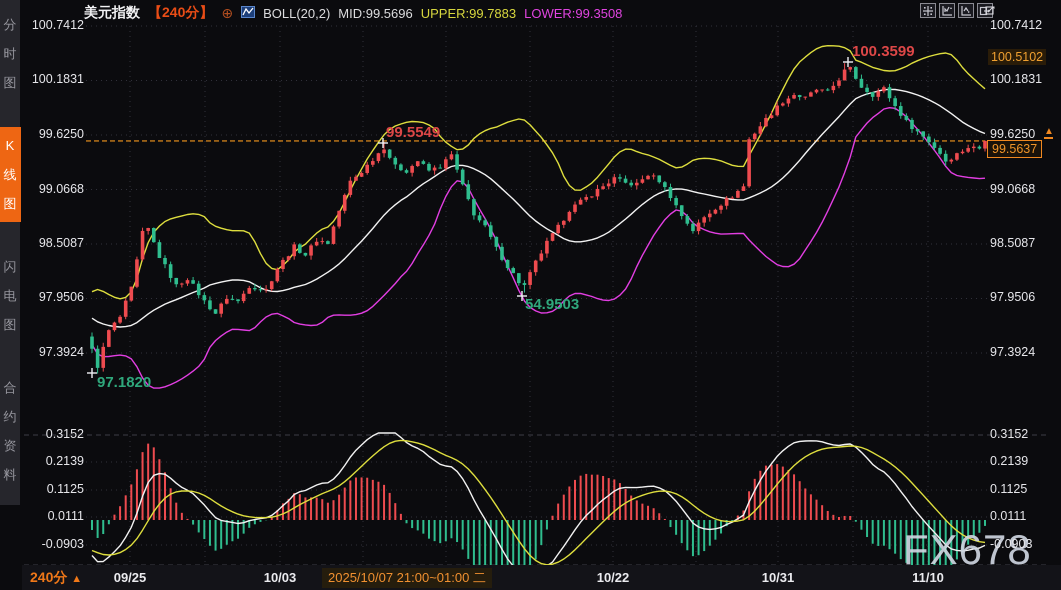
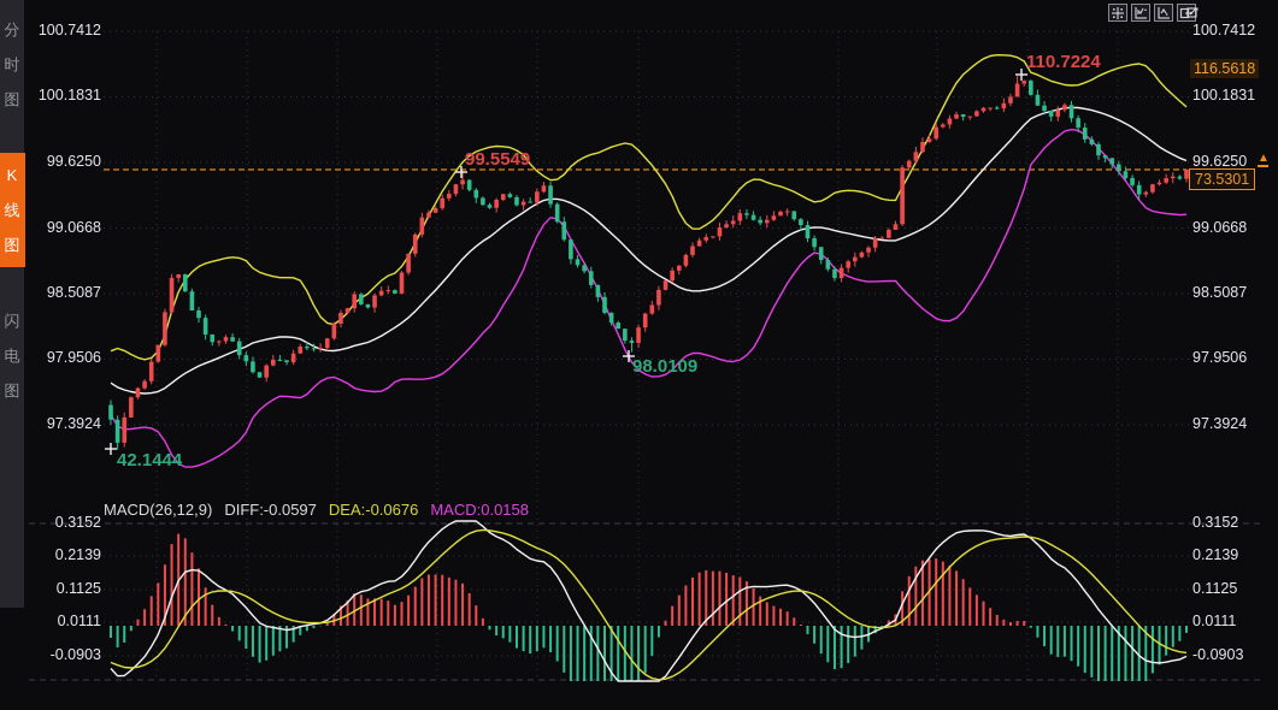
  分
  时
  图
  K
  线
  图
  闪
  电
  图
- 合
- 约
- 资
- 料
- 美元指数
- 【240分】
- ⊕
- BOLL(20,2)
- MID:99.5696
- UPPER:99.7883
- LOWER:99.3508
- 100.5102
+ 116.5618
- 99.5637
+ 73.5301
  ▲
+ MACD(26,12,9)
+ DIFF:-0.0597
+ DEA:-0.0676
+ MACD:0.0158
  99.5549
- 100.3599
+ 110.7224
- 97.1820
+ 42.1444
- 54.9503
+ 98.0109
- 240分 ▲
- 2025/10/07 21:00~01:00 二
- 09/25
- 10/03
- 10/22
- 10/31
- 11/10
- FX678
  100.7412
  100.7412
  100.1831
  100.1831
  99.6250
  99.6250
  99.0668
  99.0668
  98.5087
  98.5087
  97.9506
  97.9506
  97.3924
  97.3924
  0.3152
  0.3152
  0.2139
  0.2139
  0.1125
  0.1125
  0.0111
  0.0111
  -0.0903
  -0.0903
